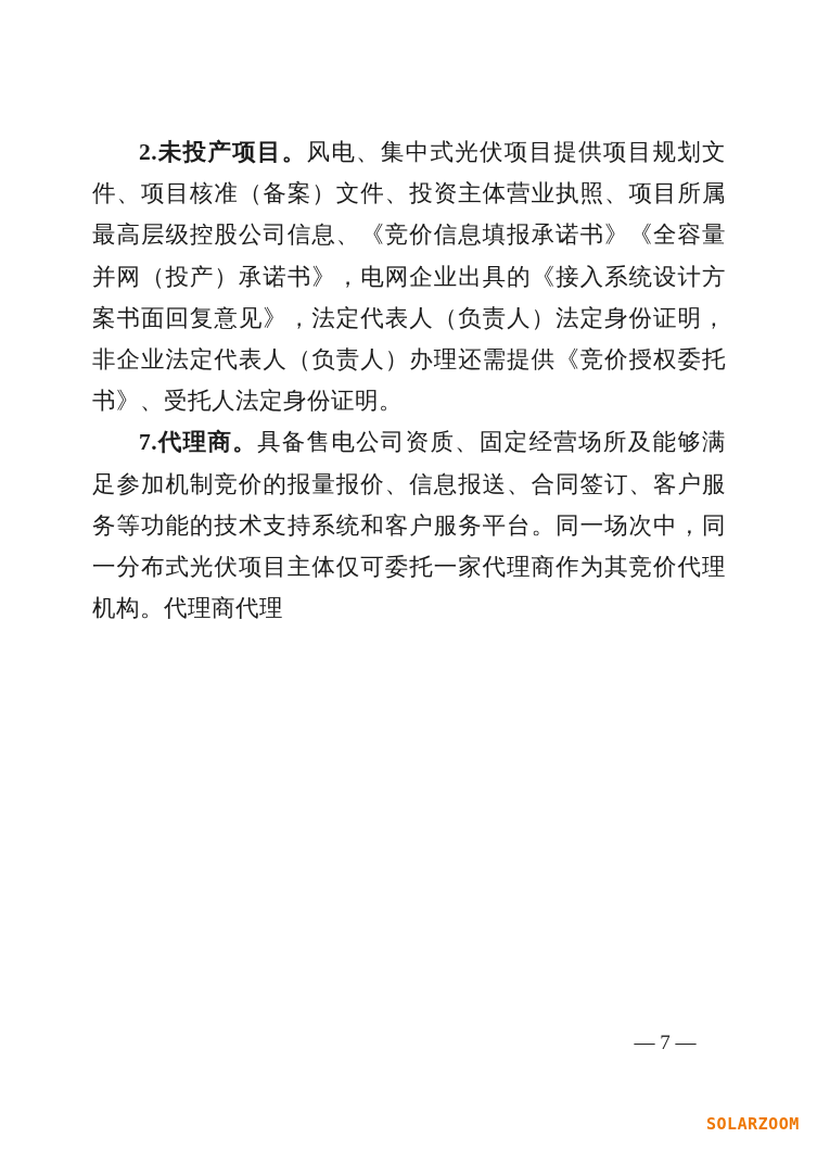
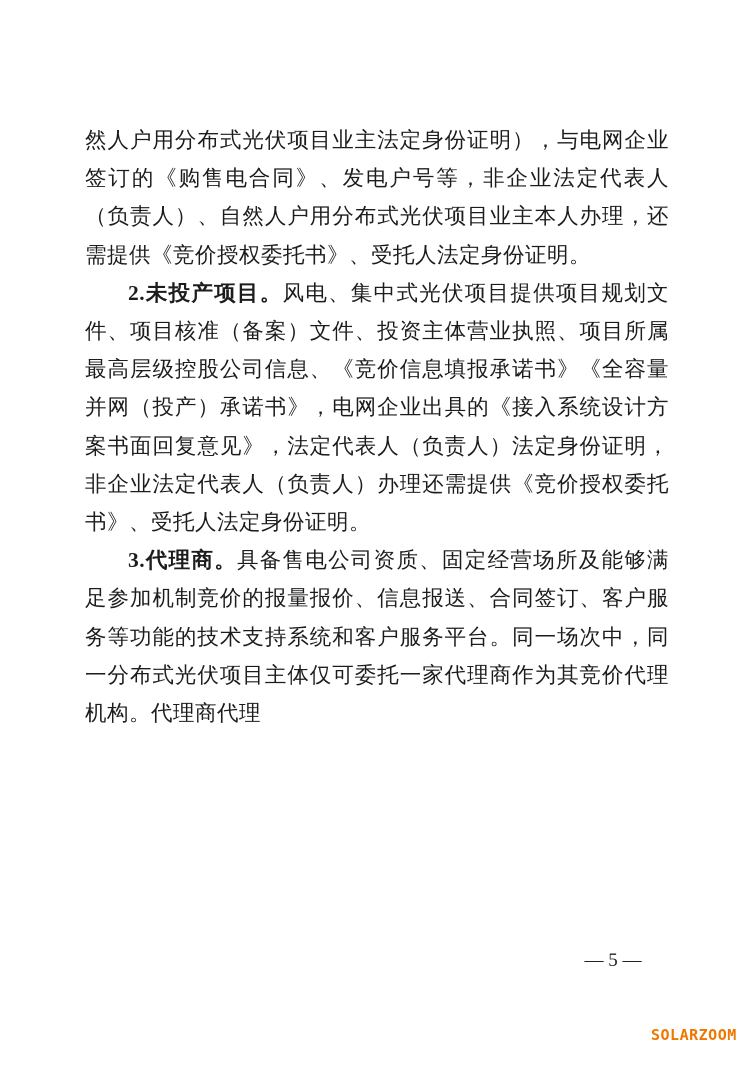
+ 然人户用分布式光伏项目业主法定身份证明），与电网企业签订的《购售电合同》、发电户号等，非企业法定代表人（负责人）、自然人户用分布式光伏项目业主本人办理，还需提供《竞价授权委托书》、受托人法定身份证明。
  2.未投产项目。风电、集中式光伏项目提供项目规划文件、项目核准（备案）文件、投资主体营业执照、项目所属最高层级控股公司信息、《竞价信息填报承诺书》《全容量并网（投产）承诺书》，电网企业出具的《接入系统设计方案书面回复意见》，法定代表人（负责人）法定身份证明，非企业法定代表人（负责人）办理还需提供《竞价授权委托书》、受托人法定身份证明。
- 7.代理商。具备售电公司资质、固定经营场所及能够满足参加机制竞价的报量报价、信息报送、合同签订、客户服务等功能的技术支持系统和客户服务平台。同一场次中，同一分布式光伏项目主体仅可委托一家代理商作为其竞价代理机构。代理商代理
+ 3.代理商。具备售电公司资质、固定经营场所及能够满足参加机制竞价的报量报价、信息报送、合同签订、客户服务等功能的技术支持系统和客户服务平台。同一场次中，同一分布式光伏项目主体仅可委托一家代理商作为其竞价代理机构。代理商代理
- — 7 —
+ — 5 —
  SOLARZOOM
